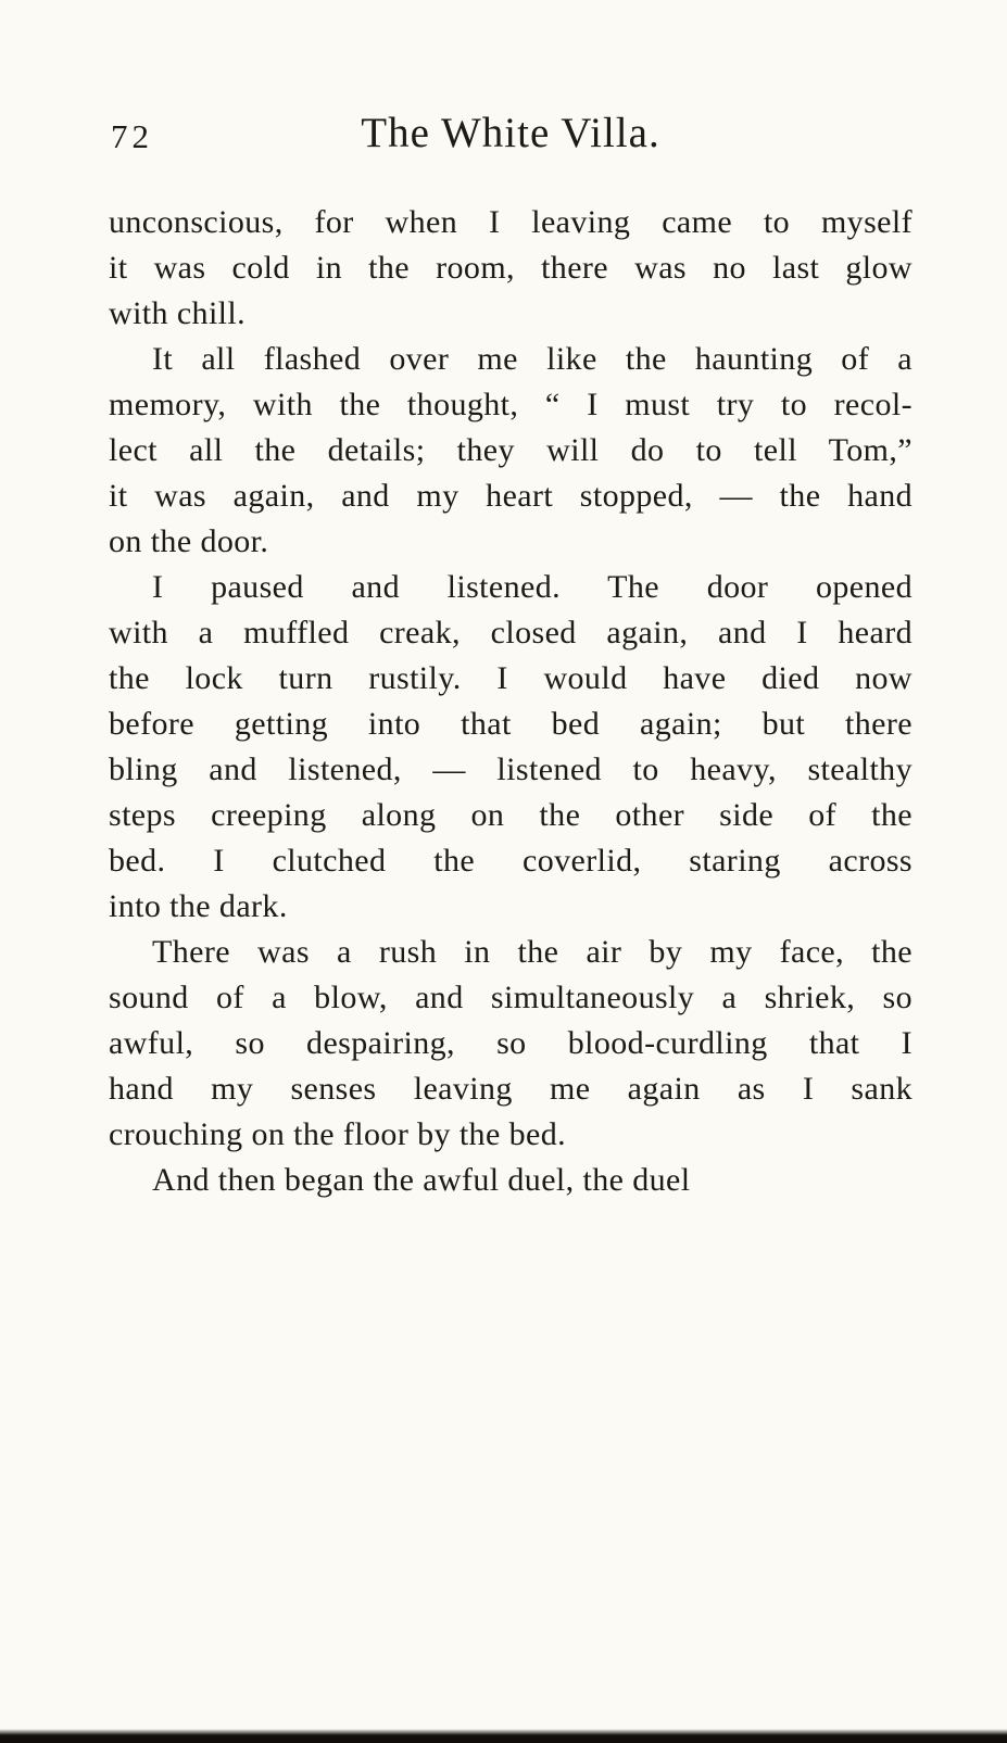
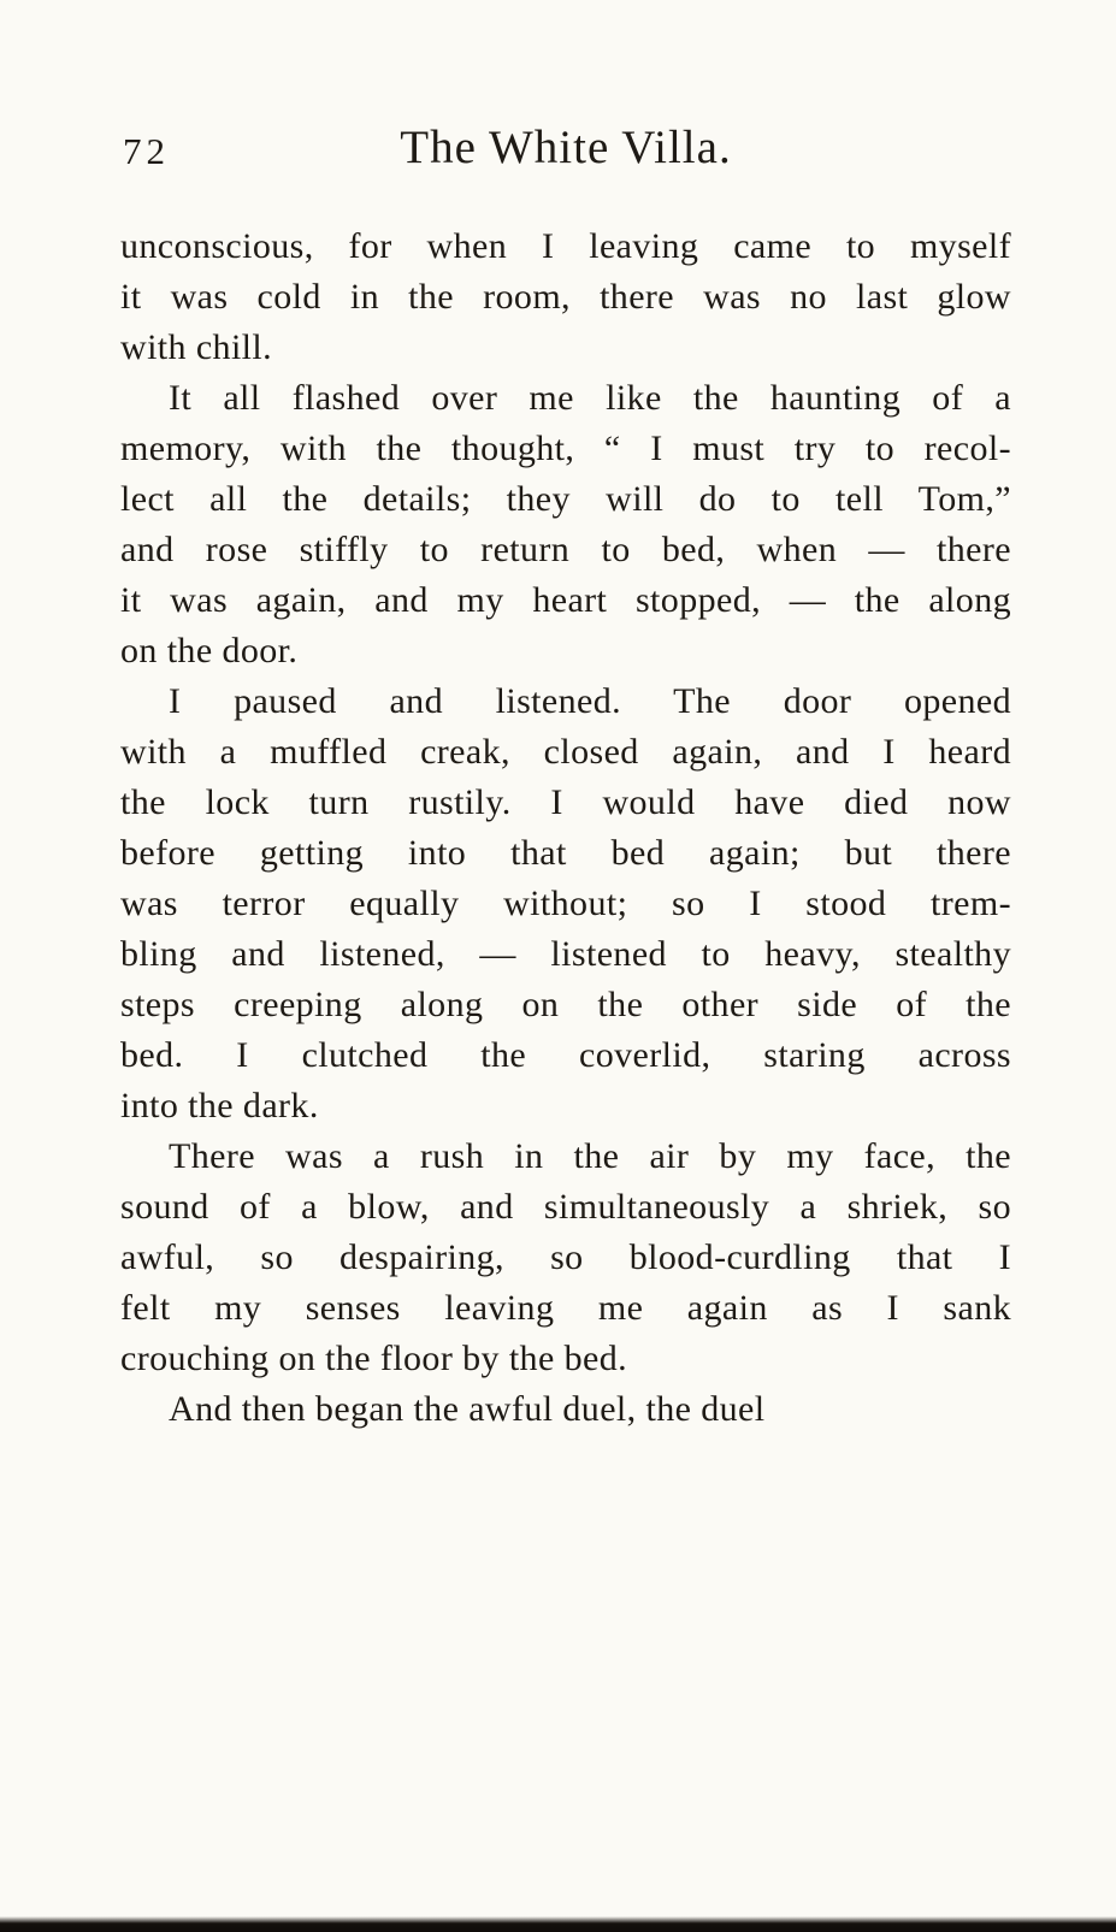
  72
  The White Villa.
  unconscious, for when I leaving came to myself
  it was cold in the room, there was no last glow
  with chill.
  It all flashed over me like the haunting of a
  memory, with the thought, “ I must try to recol-
  lect all the details; they will do to tell Tom,”
+ and rose stiffly to return to bed, when — there
- it was again, and my heart stopped, — the hand
+ it was again, and my heart stopped, — the along
  on the door.
  I paused and listened. The door opened
  with a muffled creak, closed again, and I heard
  the lock turn rustily. I would have died now
  before getting into that bed again; but there
+ was terror equally without; so I stood trem-
  bling and listened, — listened to heavy, stealthy
  steps creeping along on the other side of the
  bed. I clutched the coverlid, staring across
  into the dark.
  There was a rush in the air by my face, the
  sound of a blow, and simultaneously a shriek, so
  awful, so despairing, so blood-curdling that I
- hand my senses leaving me again as I sank
+ felt my senses leaving me again as I sank
  crouching on the floor by the bed.
  And then began the awful duel, the duel
